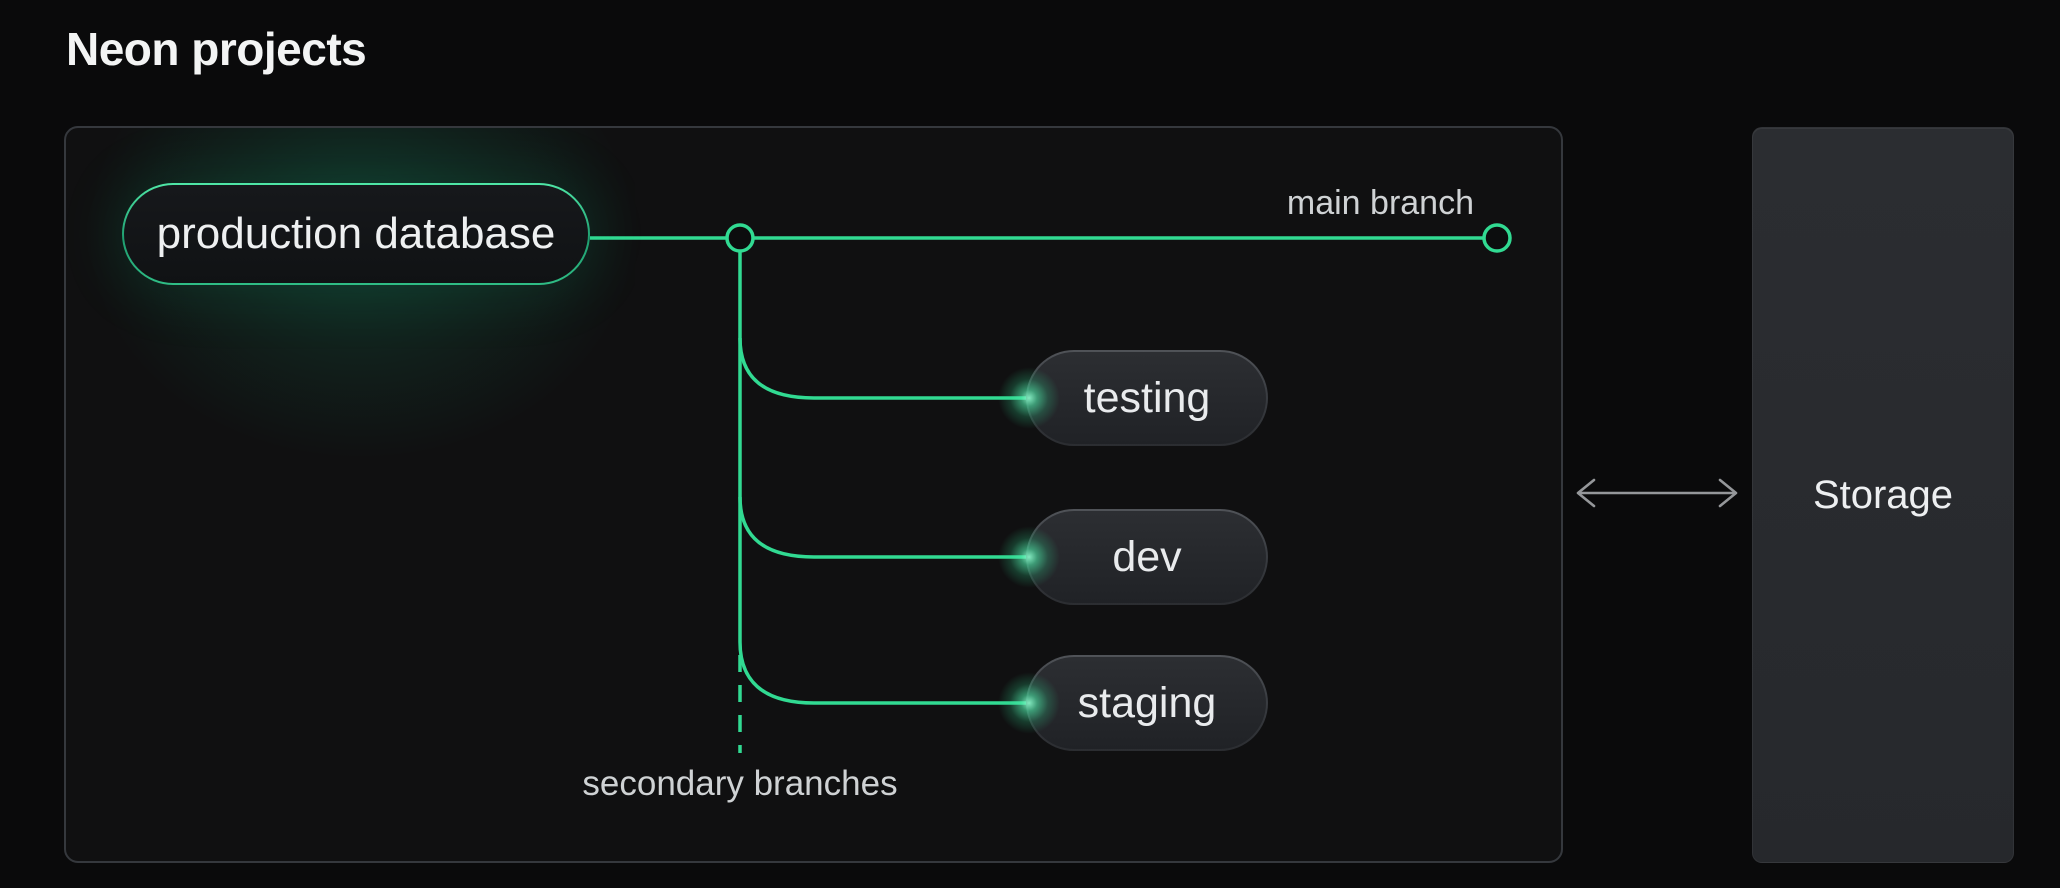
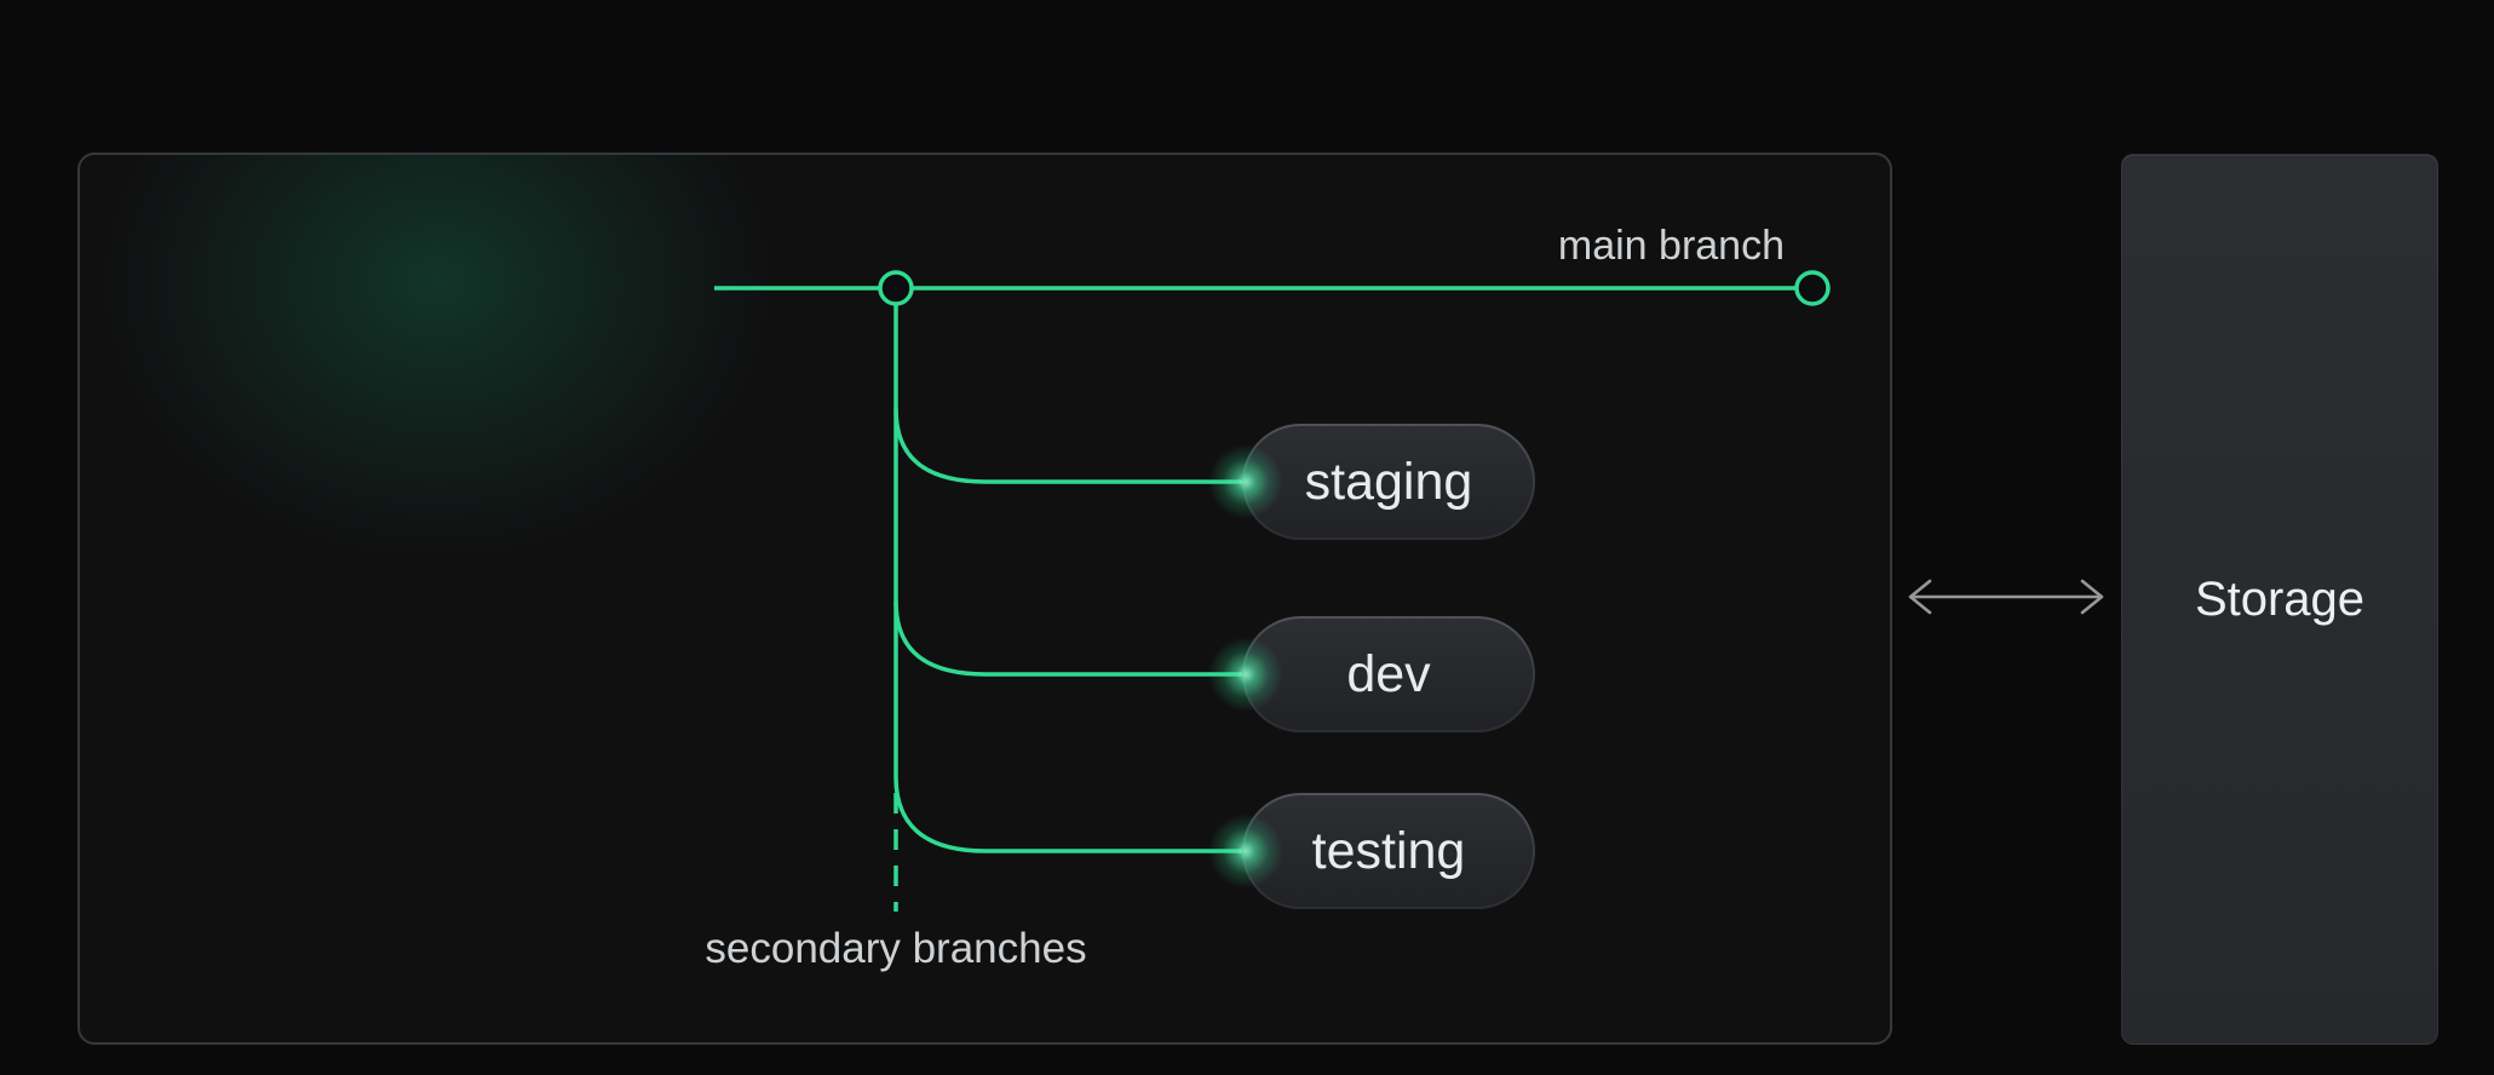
- Neon projects
- production database
- testing
+ staging
  dev
- staging
+ testing
  main branch
  secondary branches
  Storage
